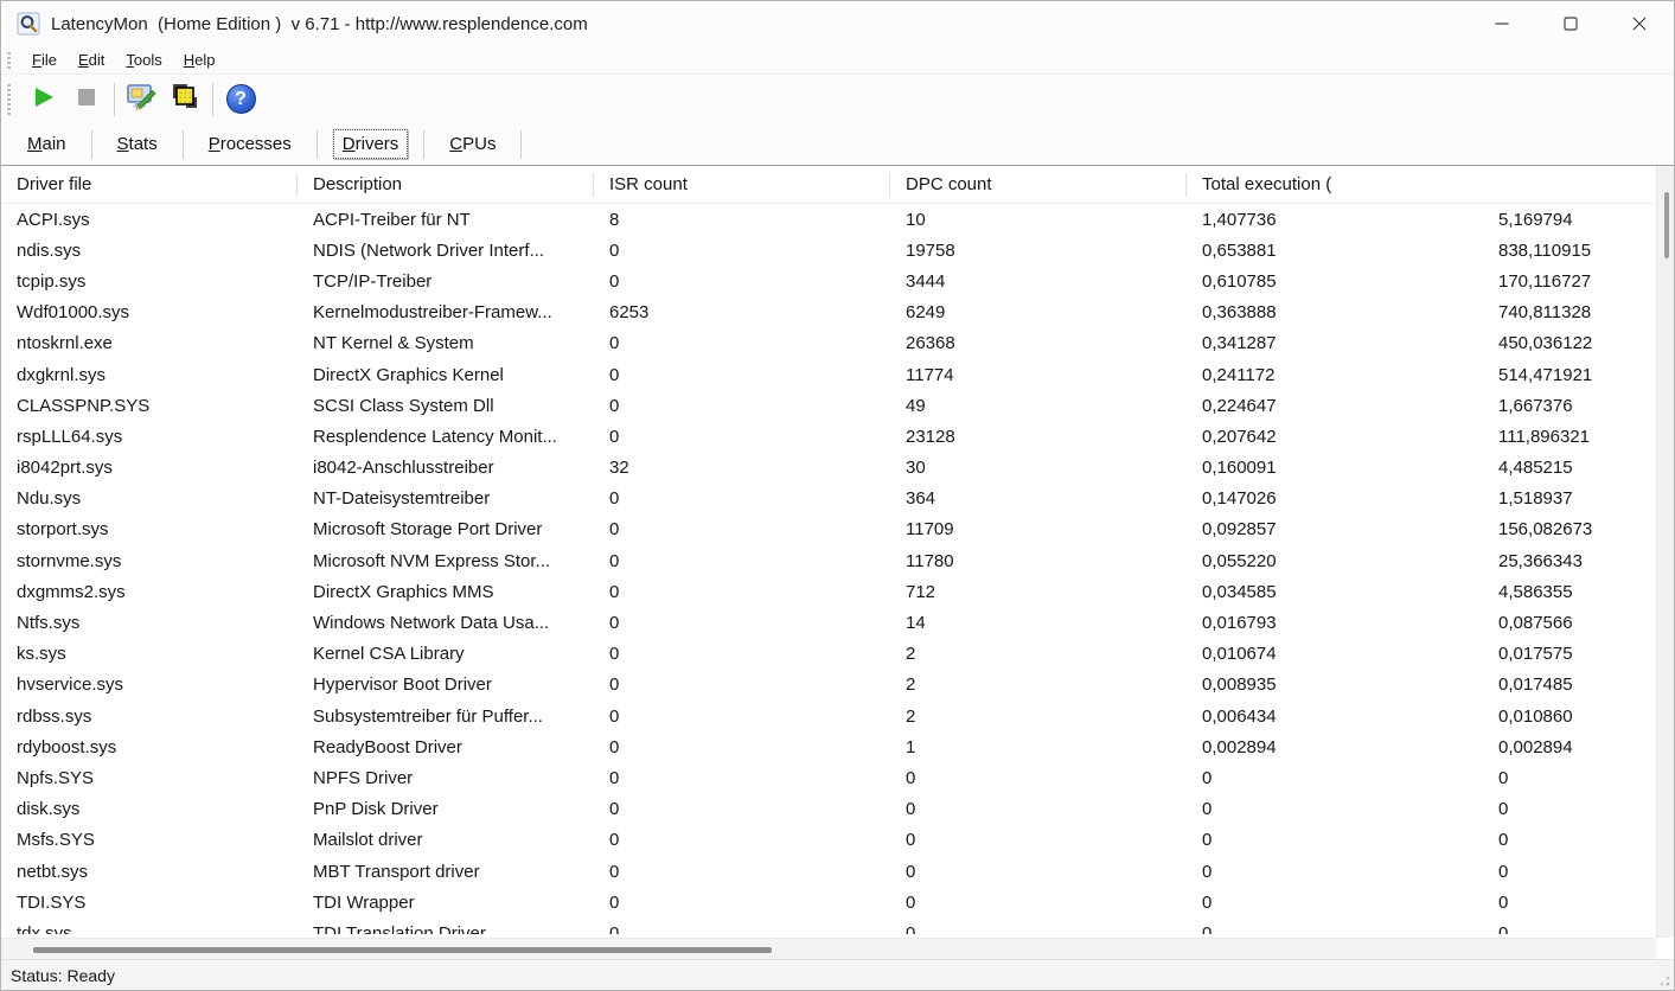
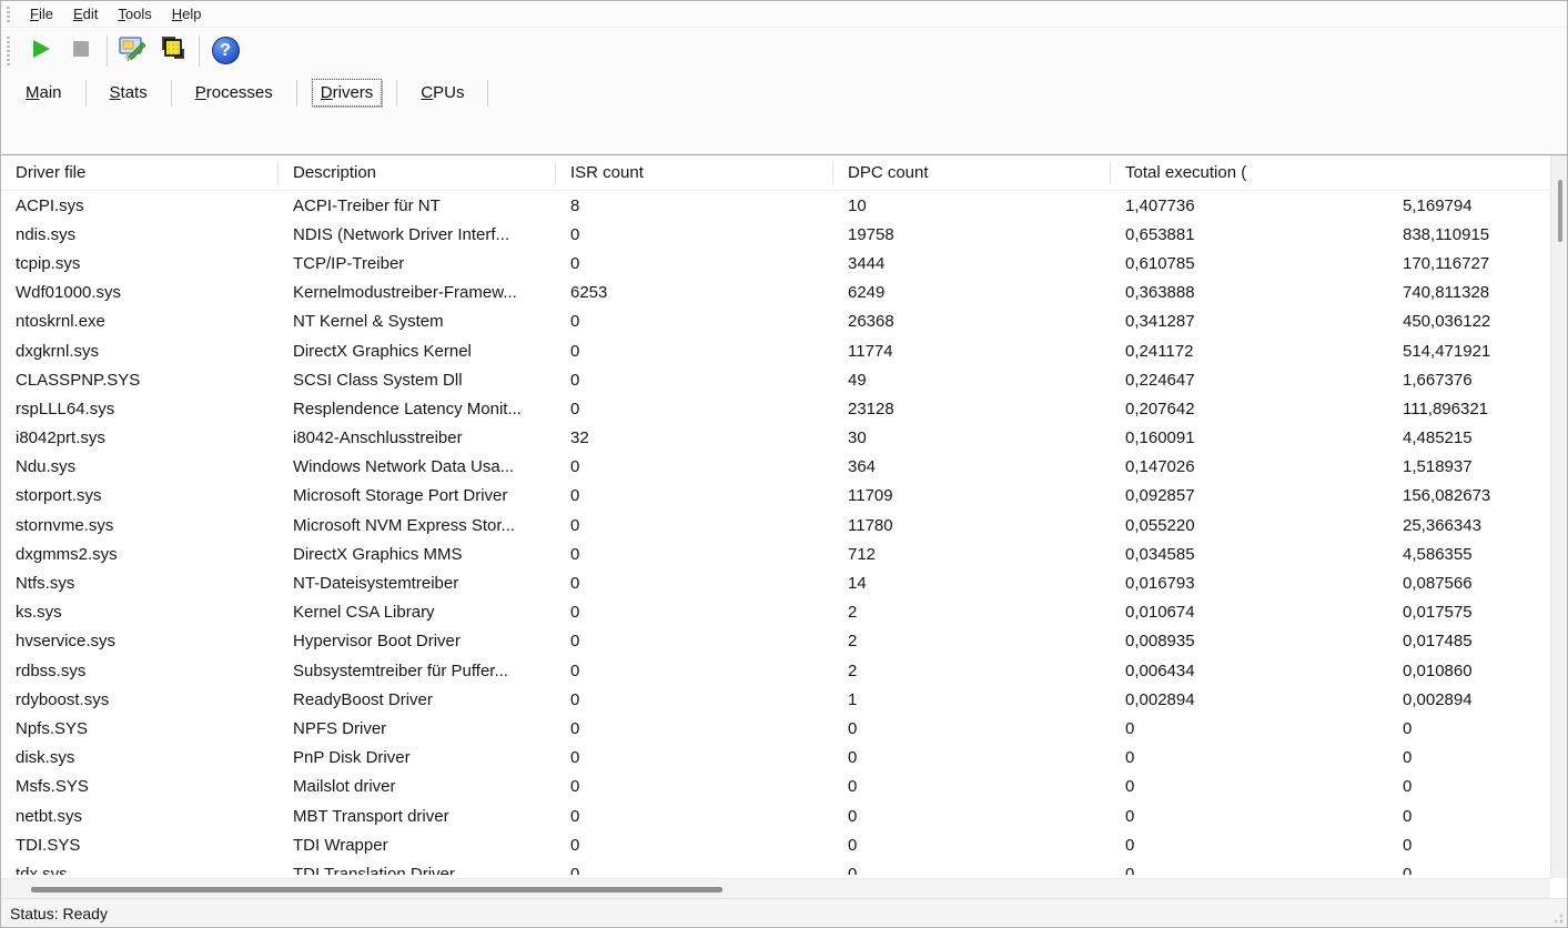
- LatencyMon (Home Edition ) v 6.71 - http://www.resplendence.com
  File
  Edit
  Tools
  Help
  ?
  Main
  Stats
  Processes
  Drivers
  CPUs
  Driver file
  Description
  ISR count
  DPC count
  Total execution (
  ACPI.sys
  ACPI-Treiber für NT
  8
  10
  1,407736
  5,169794
  ndis.sys
  NDIS (Network Driver Interf...
  0
  19758
  0,653881
  838,110915
  tcpip.sys
  TCP/IP-Treiber
  0
  3444
  0,610785
  170,116727
  Wdf01000.sys
  Kernelmodustreiber-Framew...
  6253
  6249
  0,363888
  740,811328
  ntoskrnl.exe
  NT Kernel & System
  0
  26368
  0,341287
  450,036122
  dxgkrnl.sys
  DirectX Graphics Kernel
  0
  11774
  0,241172
  514,471921
  CLASSPNP.SYS
  SCSI Class System Dll
  0
  49
  0,224647
  1,667376
  rspLLL64.sys
  Resplendence Latency Monit...
  0
  23128
  0,207642
  111,896321
  i8042prt.sys
  i8042-Anschlusstreiber
  32
  30
  0,160091
  4,485215
  Ndu.sys
- NT-Dateisystemtreiber
+ Windows Network Data Usa...
  0
  364
  0,147026
  1,518937
  storport.sys
  Microsoft Storage Port Driver
  0
  11709
  0,092857
  156,082673
  stornvme.sys
  Microsoft NVM Express Stor...
  0
  11780
  0,055220
  25,366343
  dxgmms2.sys
  DirectX Graphics MMS
  0
  712
  0,034585
  4,586355
  Ntfs.sys
- Windows Network Data Usa...
+ NT-Dateisystemtreiber
  0
  14
  0,016793
  0,087566
  ks.sys
  Kernel CSA Library
  0
  2
  0,010674
  0,017575
  hvservice.sys
  Hypervisor Boot Driver
  0
  2
  0,008935
  0,017485
  rdbss.sys
  Subsystemtreiber für Puffer...
  0
  2
  0,006434
  0,010860
  rdyboost.sys
  ReadyBoost Driver
  0
  1
  0,002894
  0,002894
  Npfs.SYS
  NPFS Driver
  0
  0
  0
  0
  disk.sys
  PnP Disk Driver
  0
  0
  0
  0
  Msfs.SYS
  Mailslot driver
  0
  0
  0
  0
  netbt.sys
  MBT Transport driver
  0
  0
  0
  0
  TDI.SYS
  TDI Wrapper
  0
  0
  0
  0
  tdx.sys
  TDI Translation Driver
  0
  0
  0
  0
  Status: Ready
